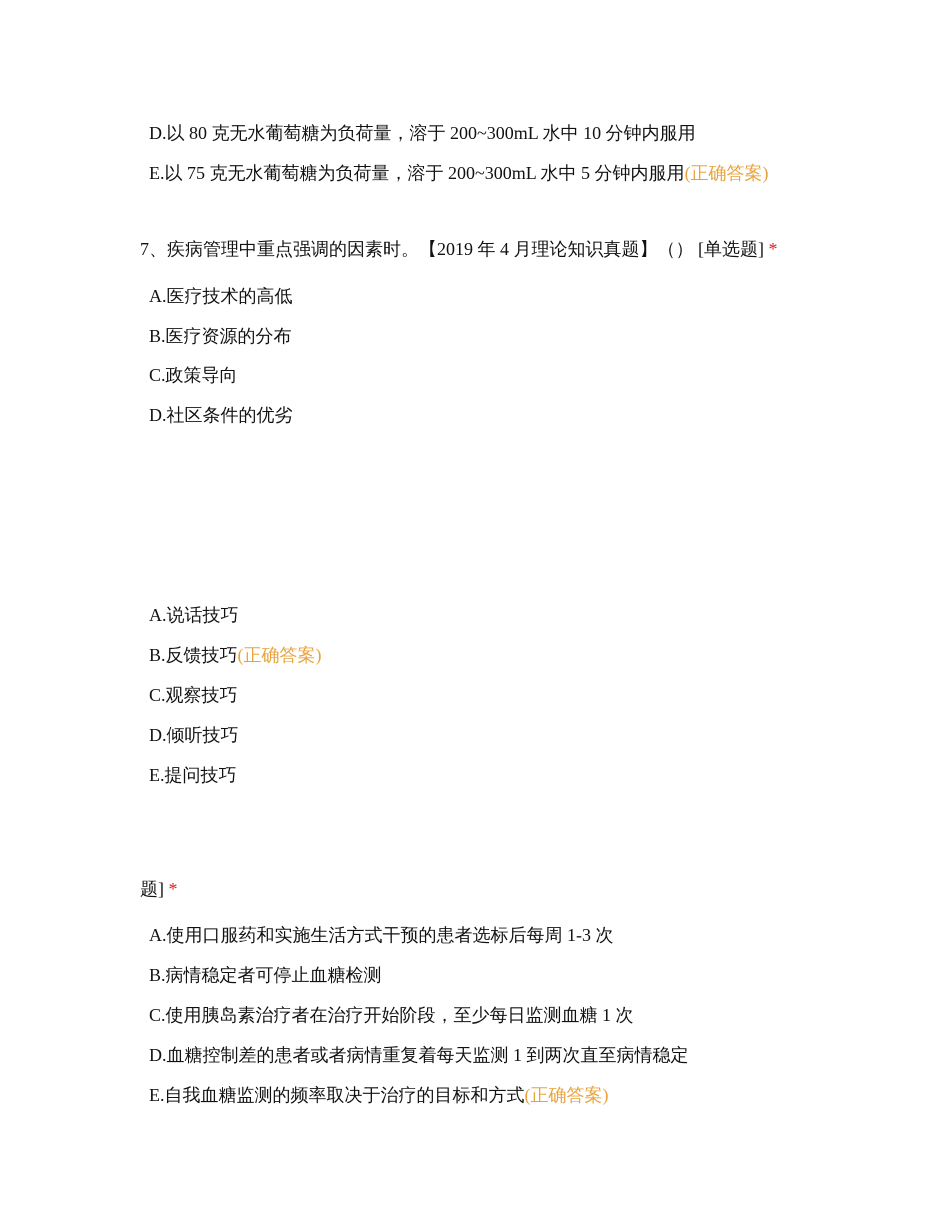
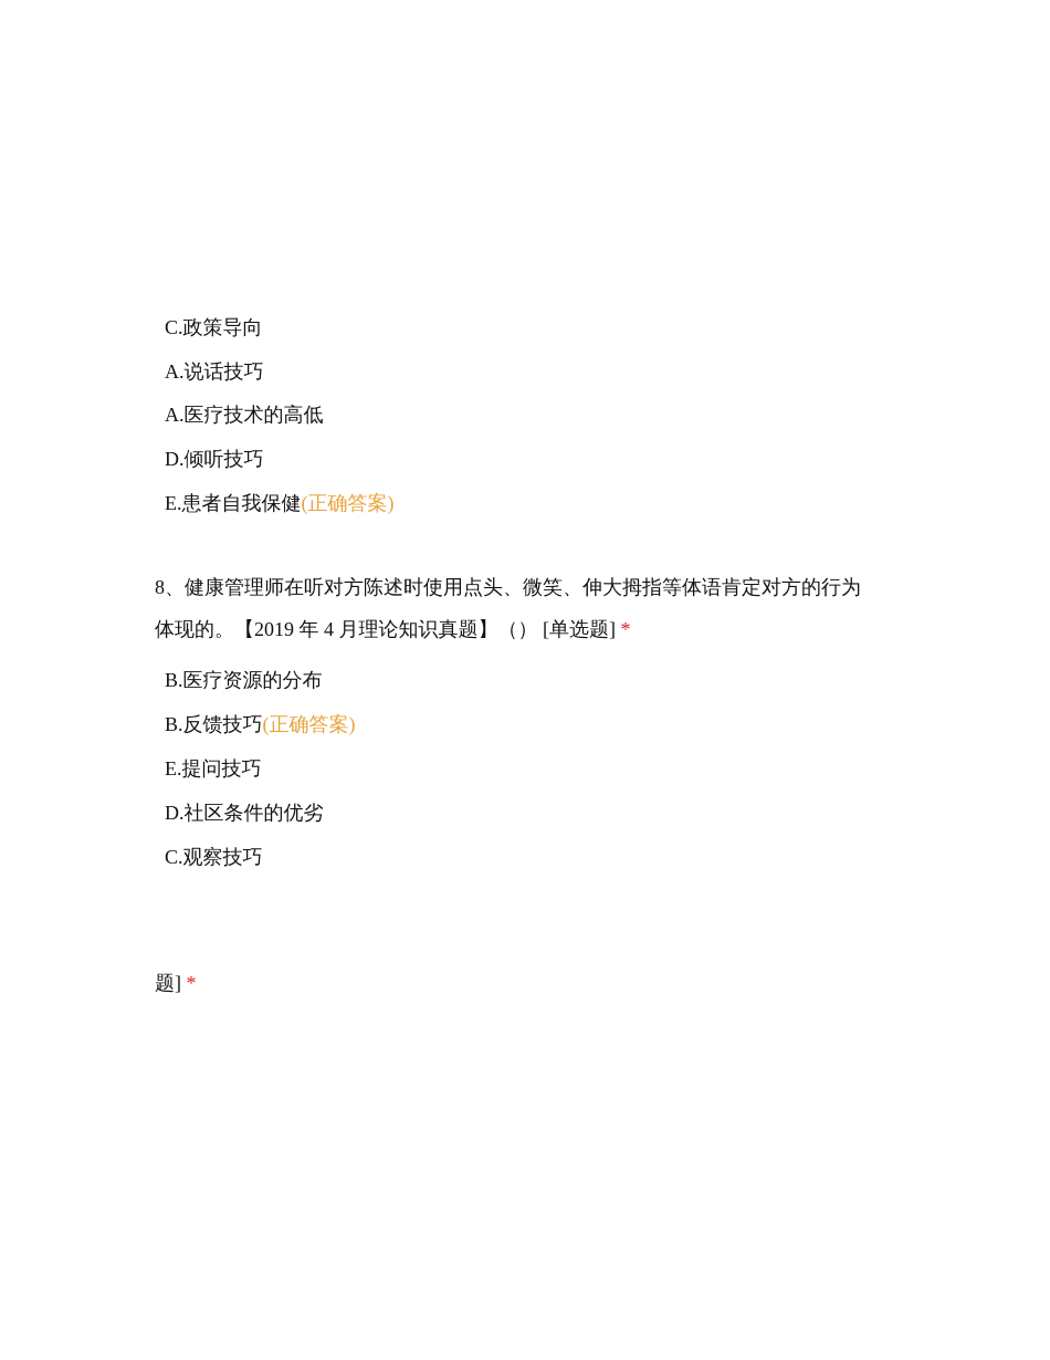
- D.以 80 克无水葡萄糖为负荷量，溶于 200~300mL 水中 10 分钟内服用
- E.以 75 克无水葡萄糖为负荷量，溶于 200~300mL 水中 5 分钟内服用(正确答案)
- 7、疾病管理中重点强调的因素时。【2019 年 4 月理论知识真题】（） [单选题] *
- A.医疗技术的高低
+ C.政策导向
- B.医疗资源的分布
+ A.说话技巧
- C.政策导向
+ A.医疗技术的高低
- D.社区条件的优劣
+ D.倾听技巧
+ E.患者自我保健(正确答案)
+ 8、健康管理师在听对方陈述时使用点头、微笑、伸大拇指等体语肯定对方的行为
+ 体现的。【2019 年 4 月理论知识真题】（） [单选题] *
- A.说话技巧
+ B.医疗资源的分布
  B.反馈技巧(正确答案)
- C.观察技巧
+ E.提问技巧
- D.倾听技巧
+ D.社区条件的优劣
- E.提问技巧
+ C.观察技巧
  题] *
- A.使用口服药和实施生活方式干预的患者选标后每周 1-3 次
- B.病情稳定者可停止血糖检测
- C.使用胰岛素治疗者在治疗开始阶段，至少每日监测血糖 1 次
- D.血糖控制差的患者或者病情重复着每天监测 1 到两次直至病情稳定
- E.自我血糖监测的频率取决于治疗的目标和方式(正确答案)
